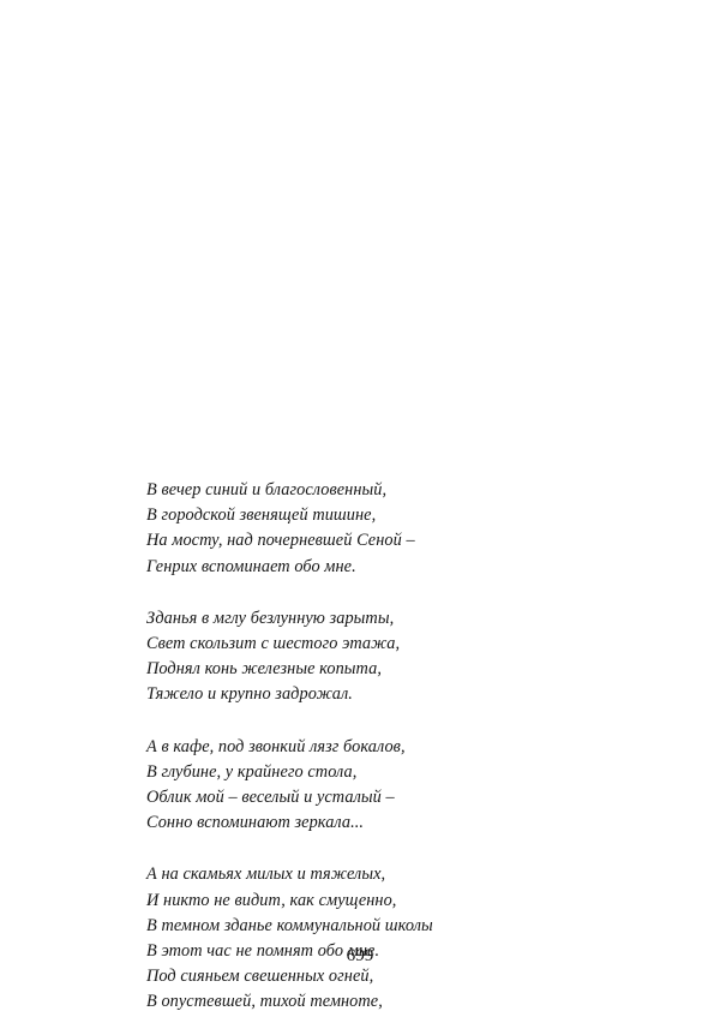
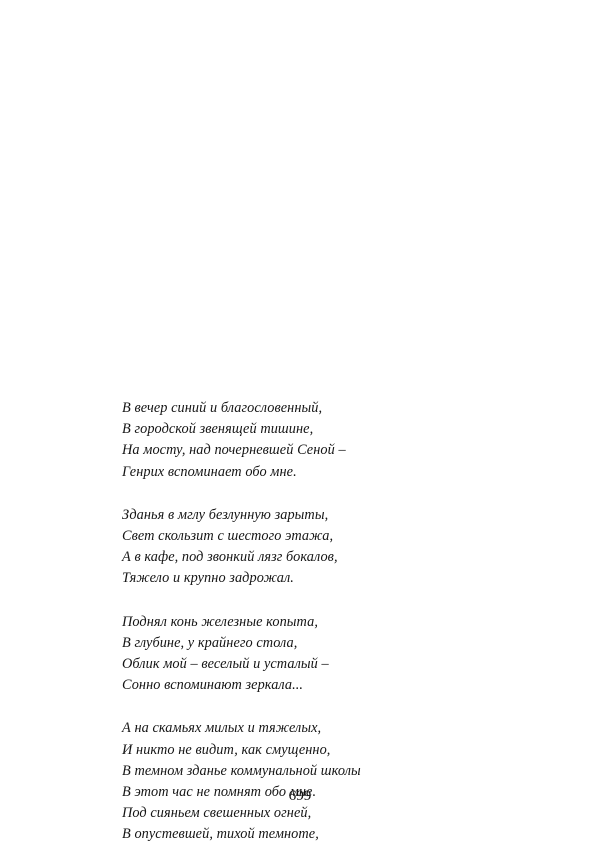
  В вечер синий и благословенный,
  В городской звенящей тишине,
  На мосту, над почерневшей Сеной –
  Генрих вспоминает обо мне.
  Зданья в мглу безлунную зарыты,
  Свет скользит с шестого этажа,
- Поднял конь железные копыта,
+ А в кафе, под звонкий лязг бокалов,
  Тяжело и крупно задрожал.
- А в кафе, под звонкий лязг бокалов,
+ Поднял конь железные копыта,
  В глубине, у крайнего стола,
  Облик мой – веселый и усталый –
  Сонно вспоминают зеркала...
  А на скамьях милых и тяжелых,
  И никто не видит, как смущенно,
  В темном зданье коммунальной школы
  В этот час не помнят обо мне.
  Под сияньем свешенных огней,
  В опустевшей, тихой темноте,
  699
